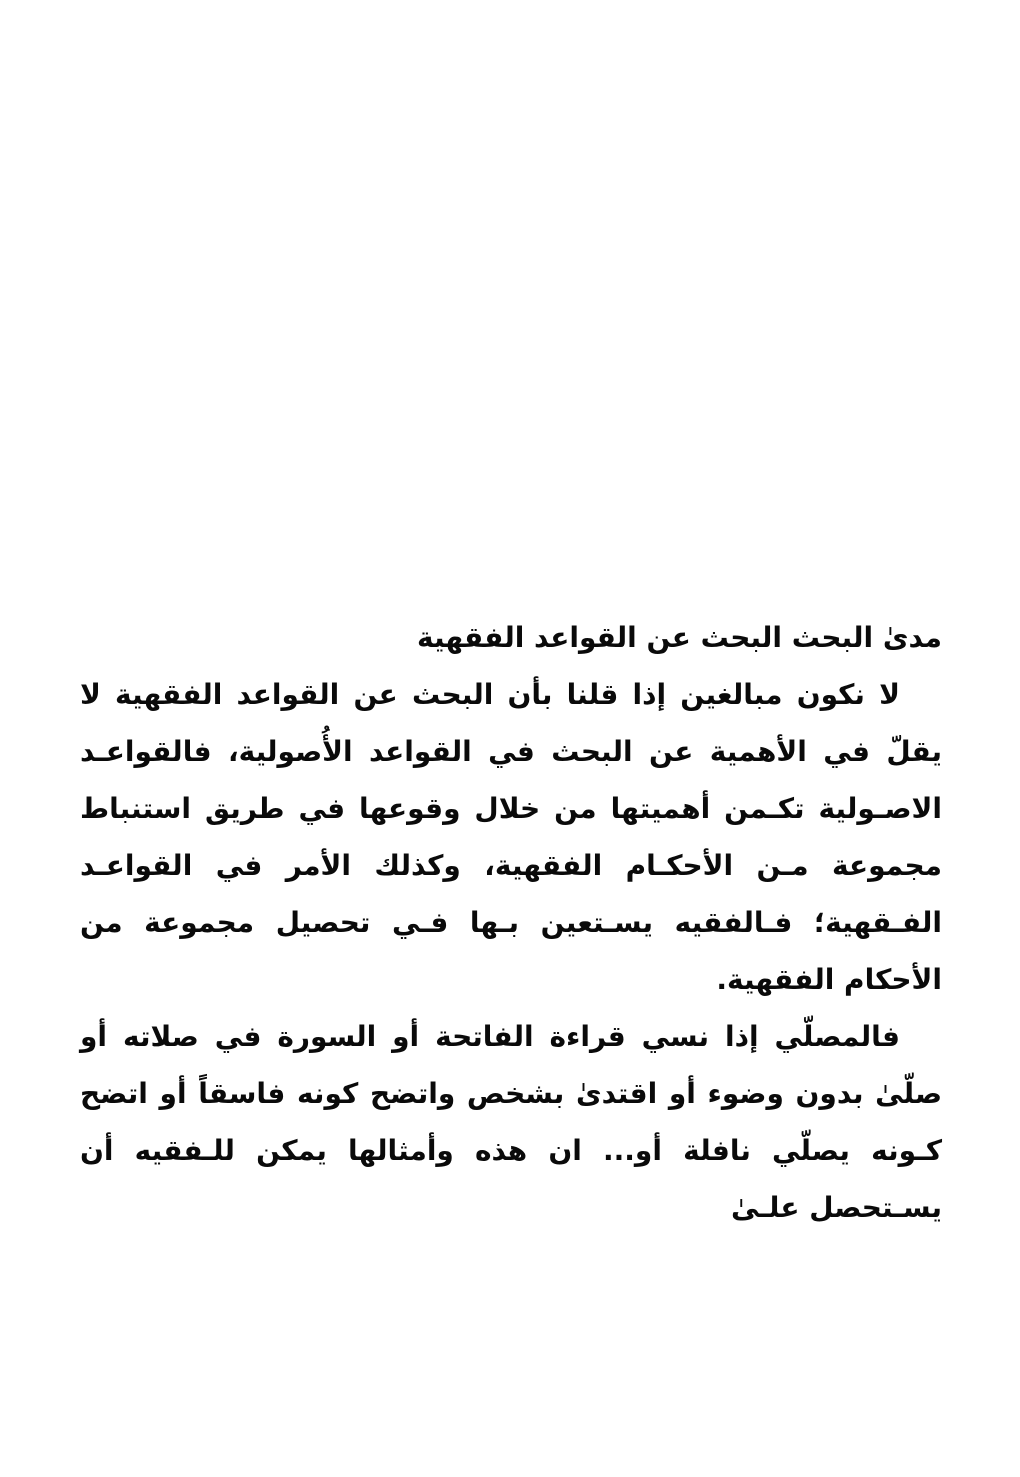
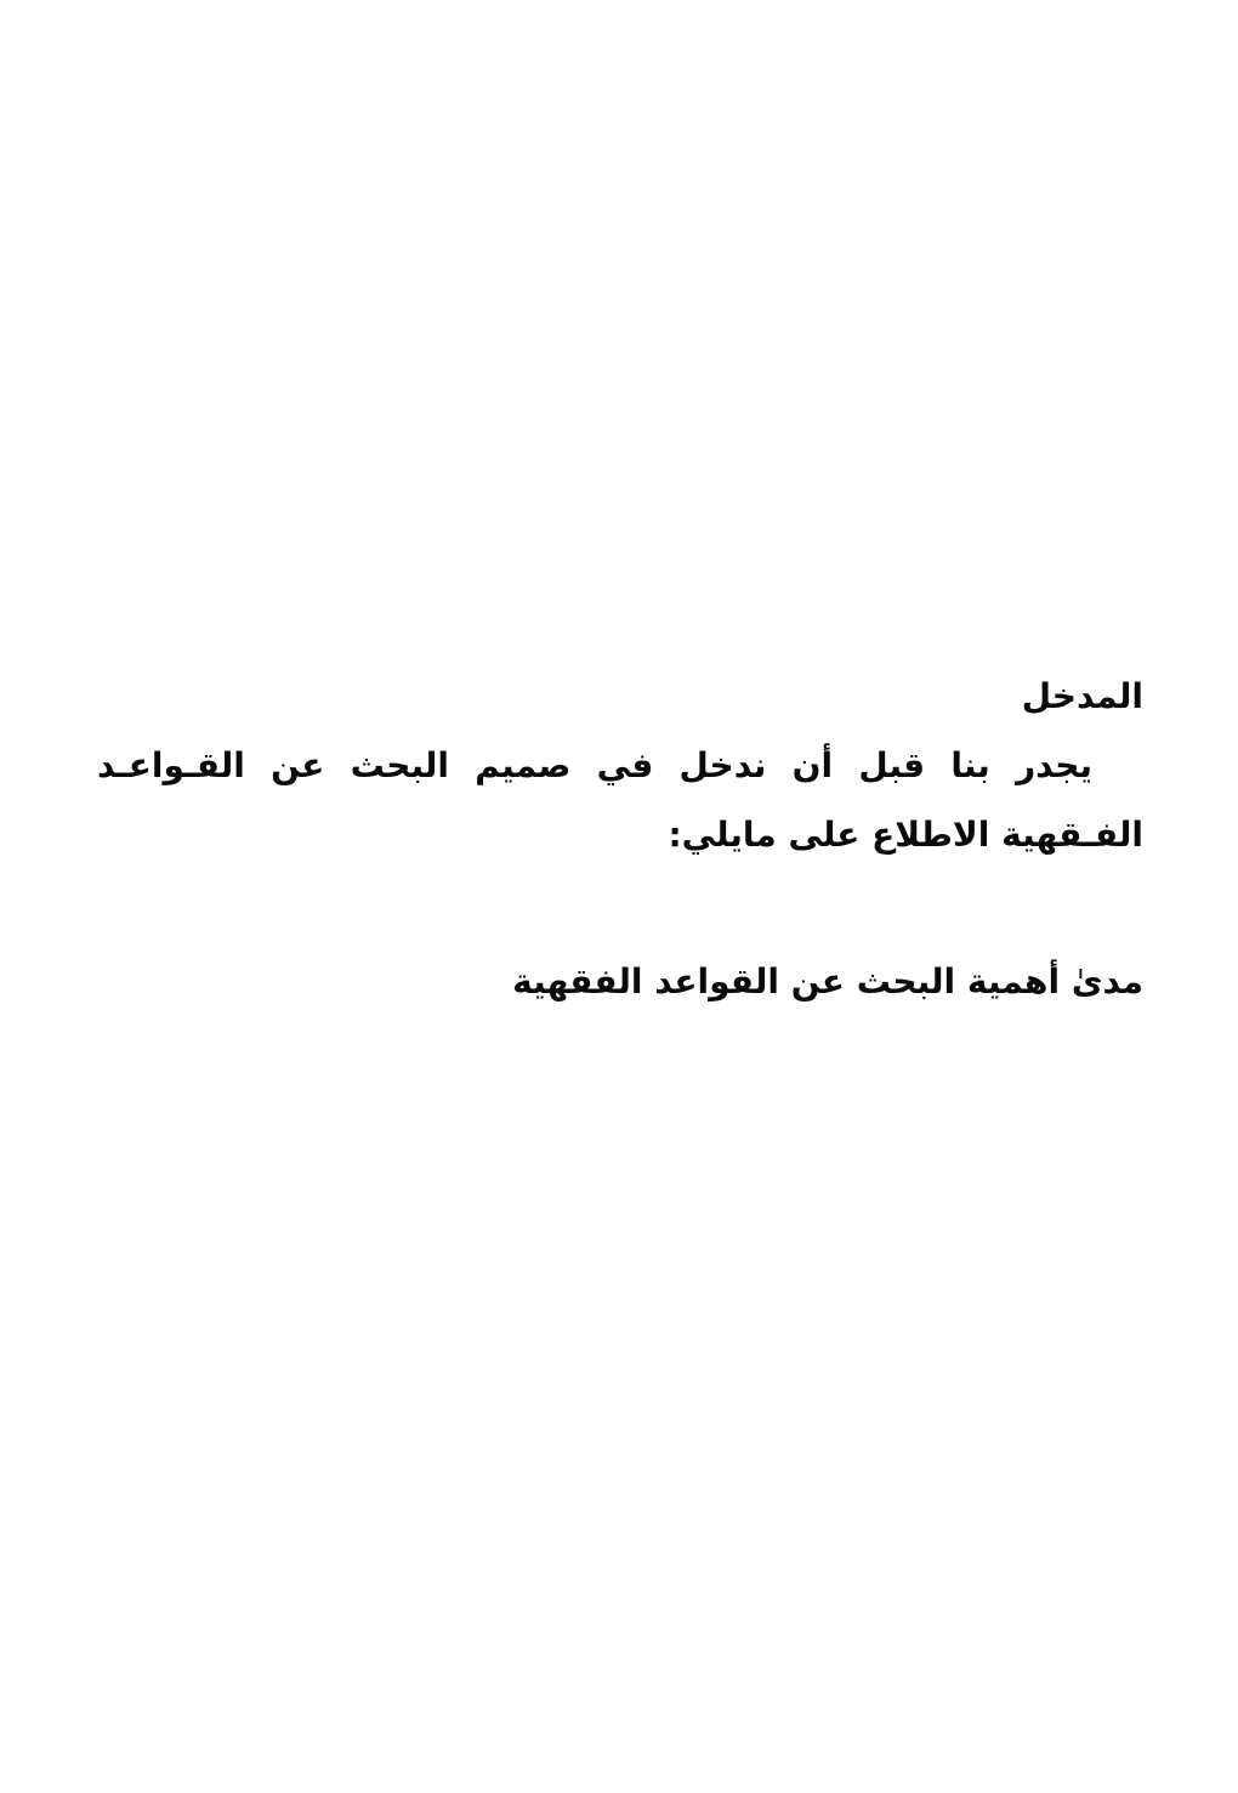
+ المدخل
+ يجدر بنا قبل أن ندخل في صميم البحث عن القـواعـد الفـقهية الاطلاع على مايلي:
- مدىٰ البحث البحث عن القواعد الفقهية
+ مدىٰ أهمية البحث عن القواعد الفقهية
- لا نكون مبالغين إذا قلنا بأن البحث عن القواعد الفقهية لا يقلّ في الأهمية عن البحث في القواعد الأُصولية، فالقواعـد الاصـولية تكـمن أهميتها من خلال وقوعها في طريق استنباط مجموعة مـن الأحكـام الفقهية، وكذلك الأمر في القواعـد الفـقهية؛ فـالفقيه يسـتعين بـها فـي تحصيل مجموعة من الأحكام الفقهية.
- فالمصلّي إذا نسي قراءة الفاتحة أو السورة في صلاته أو صلّىٰ بدون وضوء أو اقتدىٰ بشخص واتضح كونه فاسقاً أو اتضح كـونه يصلّي نافلة أو... ان هذه وأمثالها يمكن للـفقيه أن يسـتحصل علـىٰ
